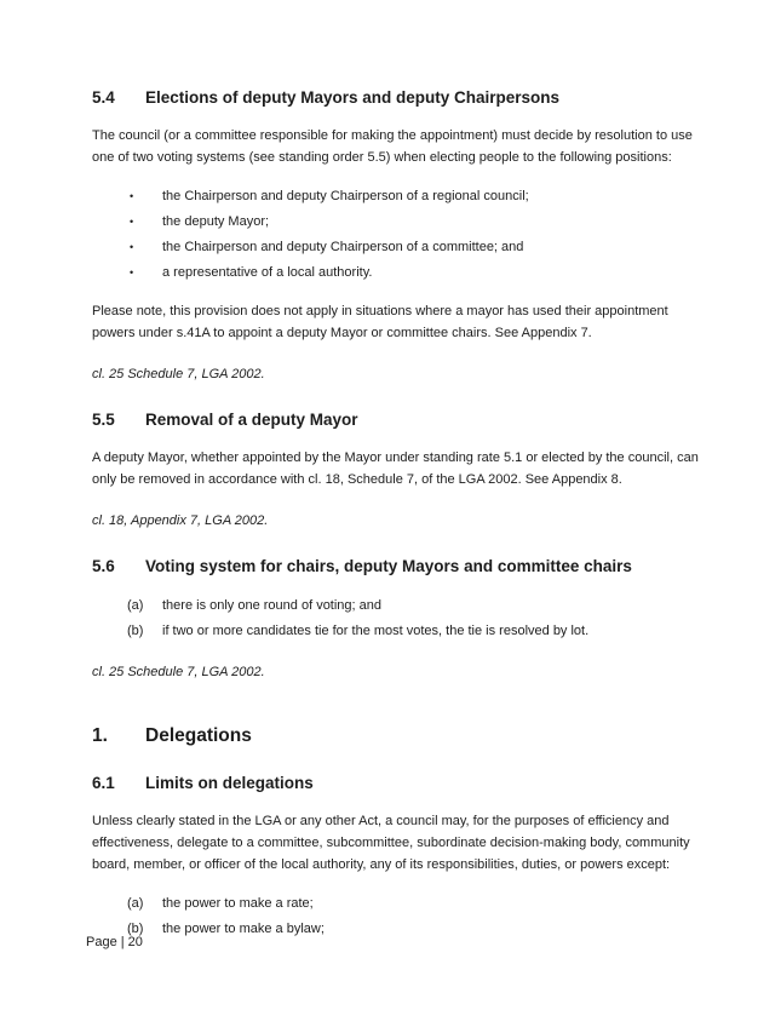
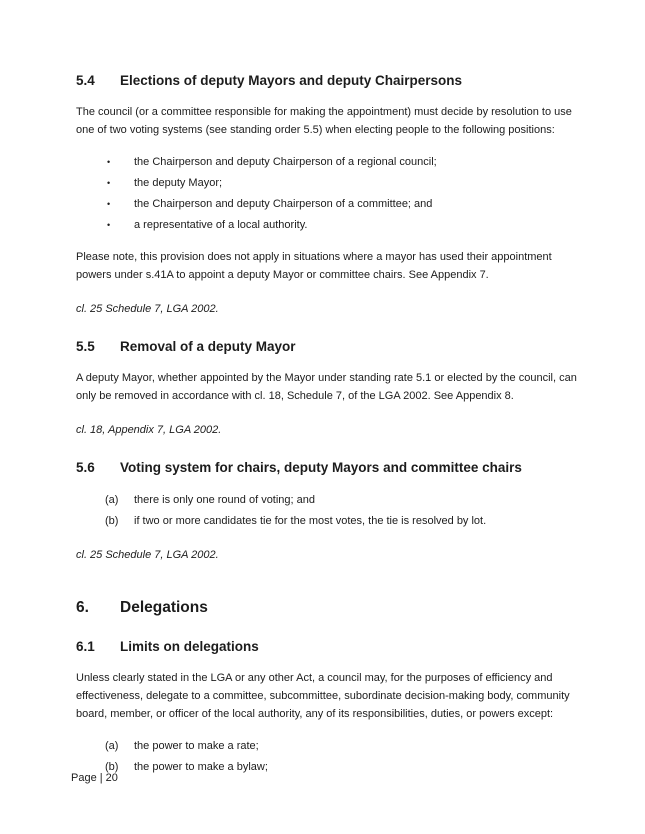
  5.4
  Elections of deputy Mayors and deputy Chairpersons
  The council (or a committee responsible for making the appointment) must decide by resolution to use one of two voting systems (see standing order 5.5) when electing people to the following positions:
  •
  the Chairperson and deputy Chairperson of a regional council;
  •
  the deputy Mayor;
  •
  the Chairperson and deputy Chairperson of a committee; and
  •
  a representative of a local authority.
  Please note, this provision does not apply in situations where a mayor has used their appointment powers under s.41A to appoint a deputy Mayor or committee chairs. See Appendix 7.
  cl. 25 Schedule 7, LGA 2002.
  5.5
  Removal of a deputy Mayor
  A deputy Mayor, whether appointed by the Mayor under standing rate 5.1 or elected by the council, can only be removed in accordance with cl. 18, Schedule 7, of the LGA 2002. See Appendix 8.
  cl. 18, Appendix 7, LGA 2002.
  5.6
  Voting system for chairs, deputy Mayors and committee chairs
  (a)
  there is only one round of voting; and
  (b)
  if two or more candidates tie for the most votes, the tie is resolved by lot.
  cl. 25 Schedule 7, LGA 2002.
- 1.
+ 6.
  Delegations
  6.1
  Limits on delegations
  Unless clearly stated in the LGA or any other Act, a council may, for the purposes of efficiency and effectiveness, delegate to a committee, subcommittee, subordinate decision-making body, community board, member, or officer of the local authority, any of its responsibilities, duties, or powers except:
  (a)
  the power to make a rate;
  (b)
  the power to make a bylaw;
  Page | 20
